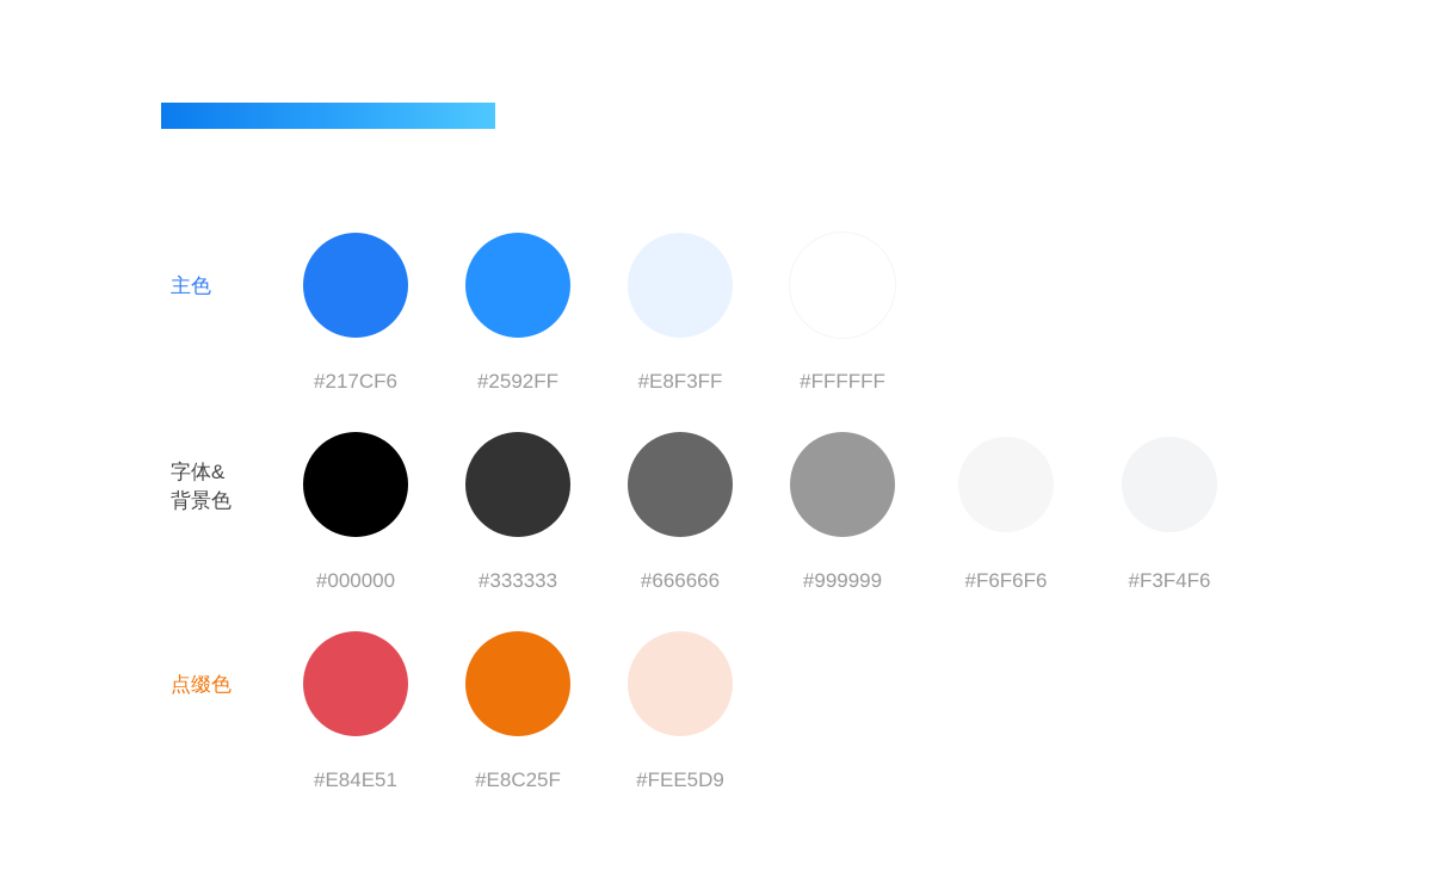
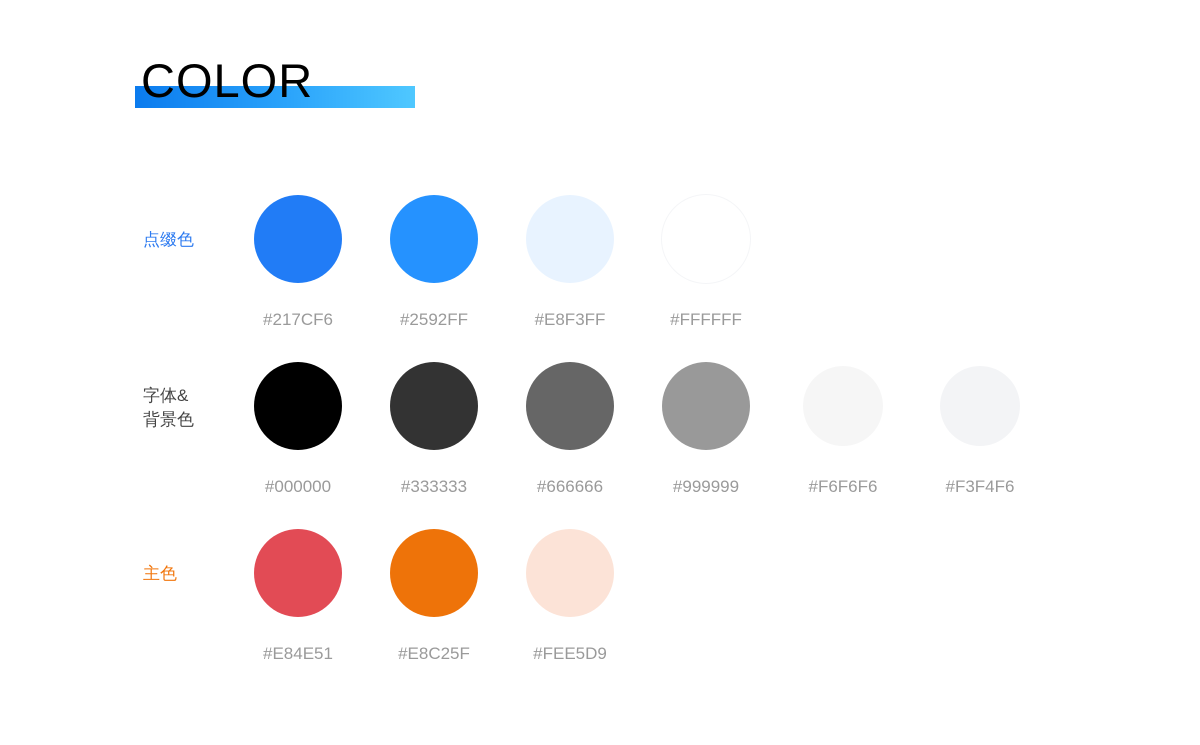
+ COLOR
- 主色
+ 点缀色
  #217CF6
  #2592FF
  #E8F3FF
  #FFFFFF
  字体&
  背景色
  #000000
  #333333
  #666666
  #999999
  #F6F6F6
  #F3F4F6
- 点缀色
+ 主色
  #E84E51
  #E8C25F
  #FEE5D9
